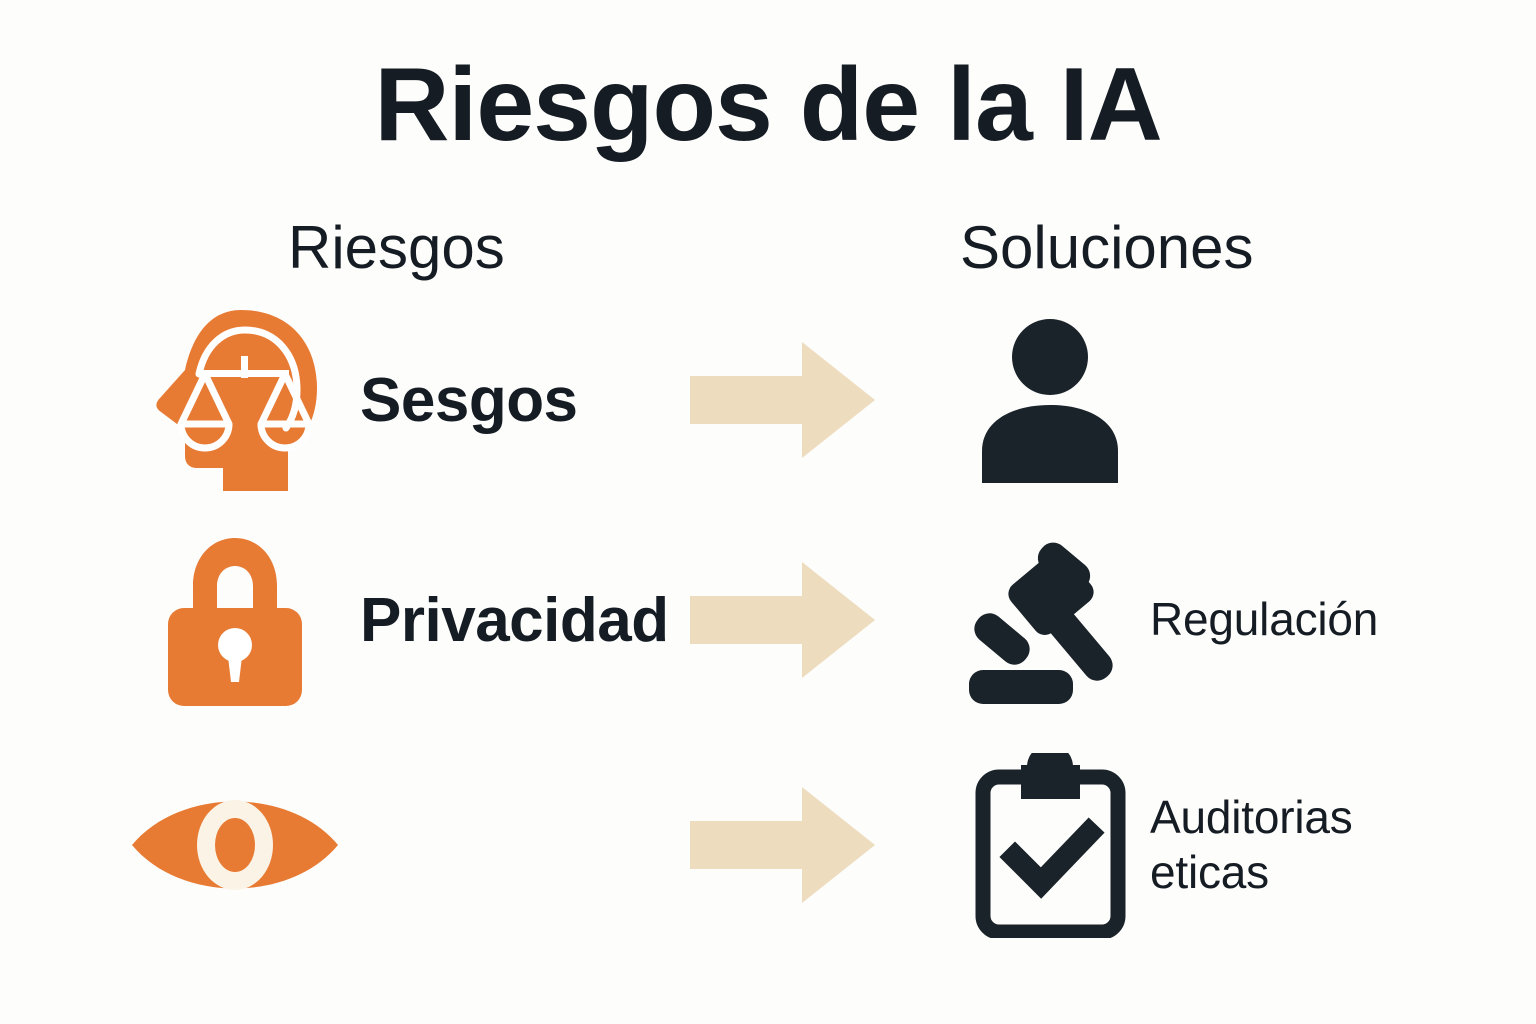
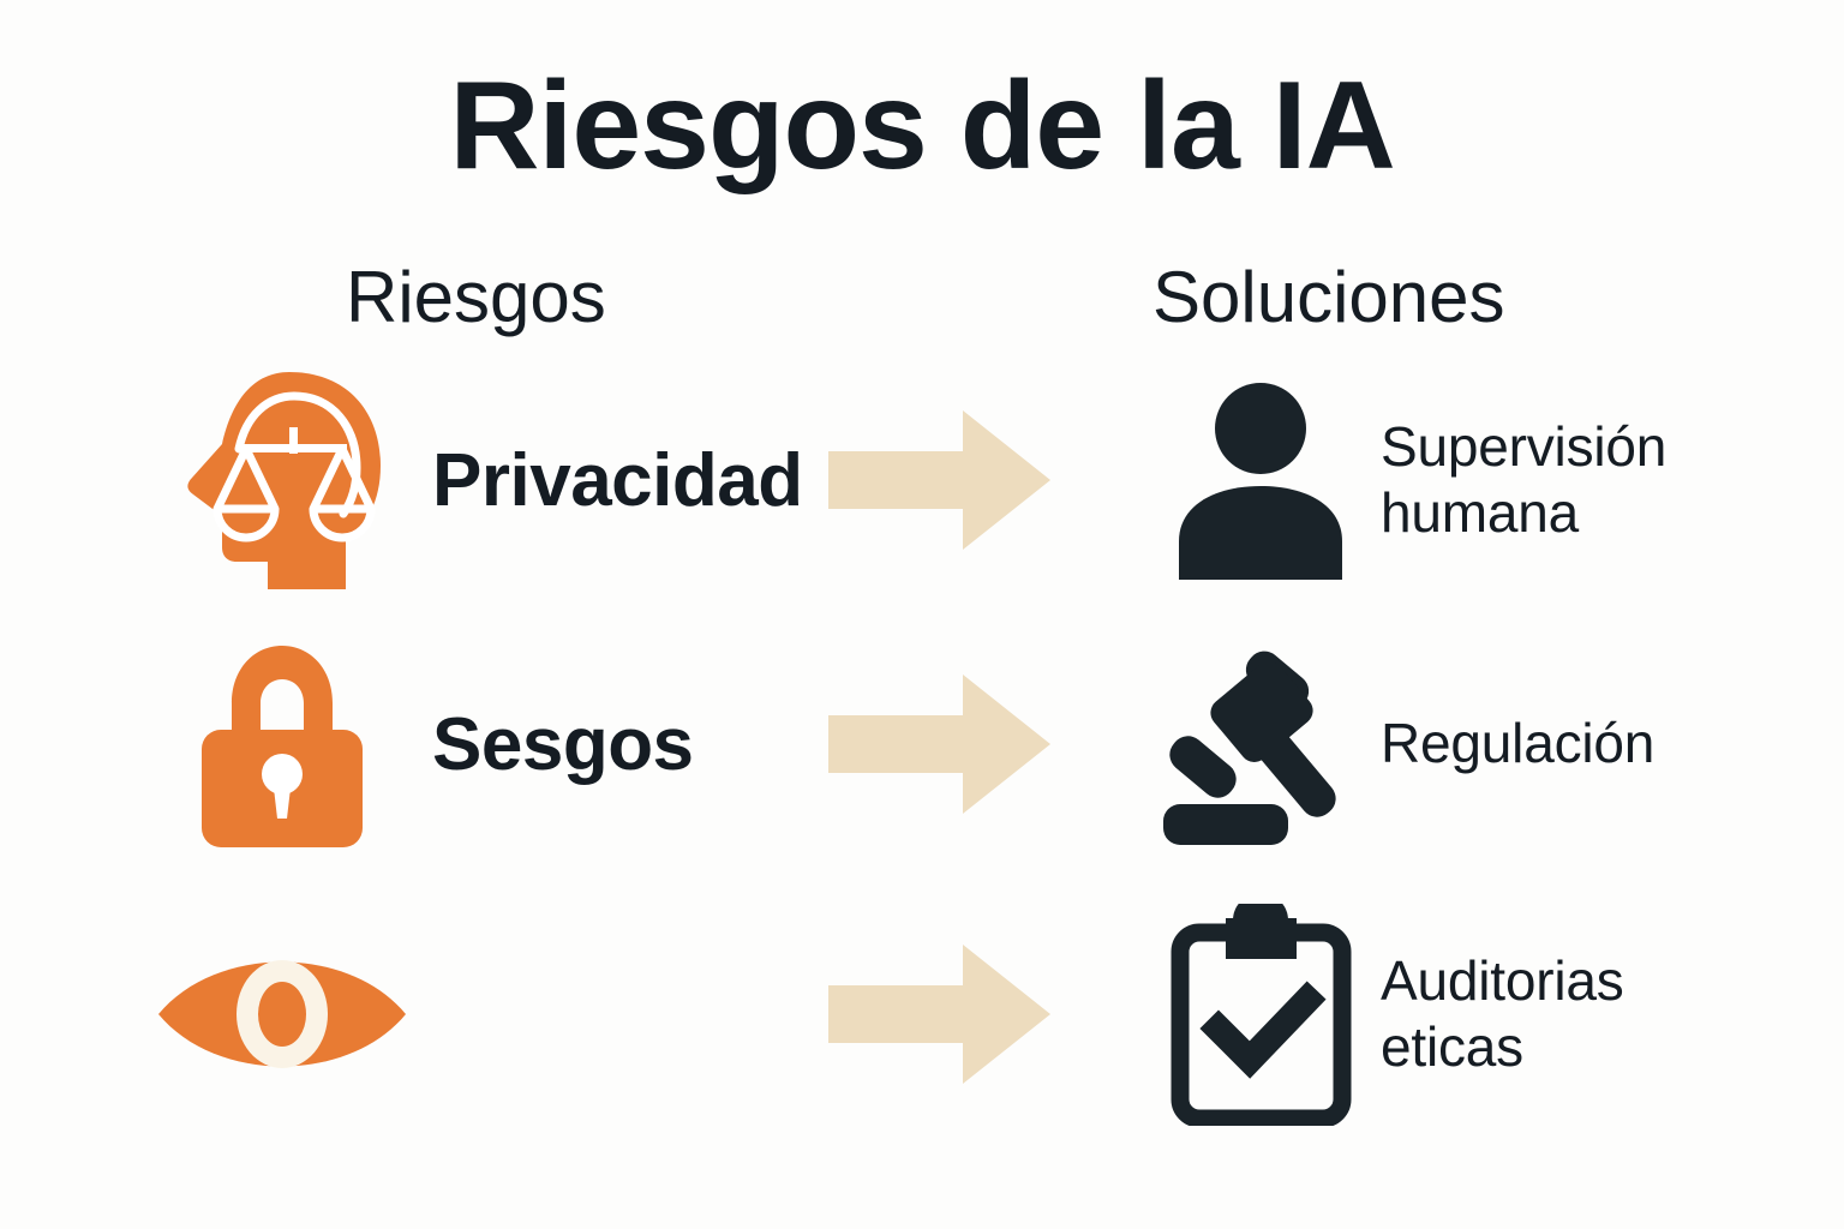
  Riesgos de la IA
  Riesgos
  Soluciones
- Sesgos
+ Privacidad
+ Supervisión
+ humana
- Privacidad
+ Sesgos
  Regulación
  Auditorias
  eticas
